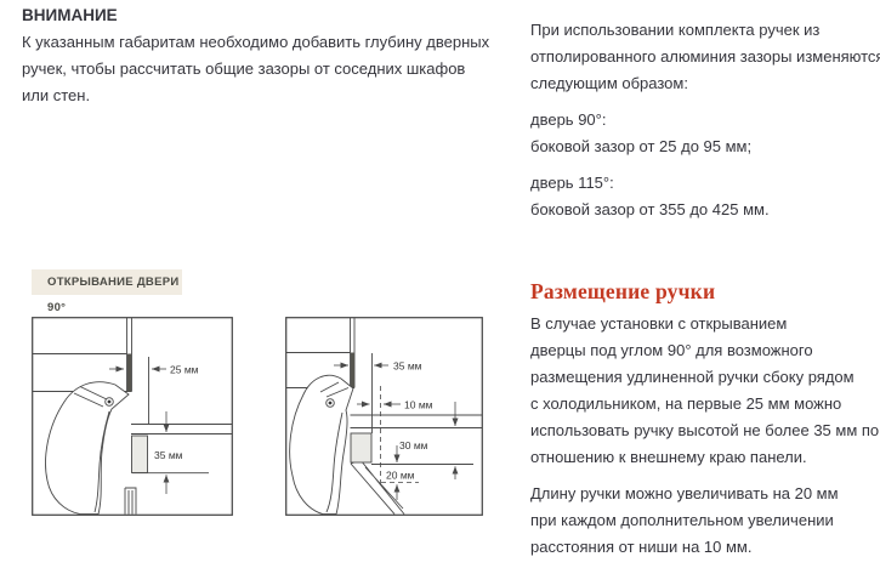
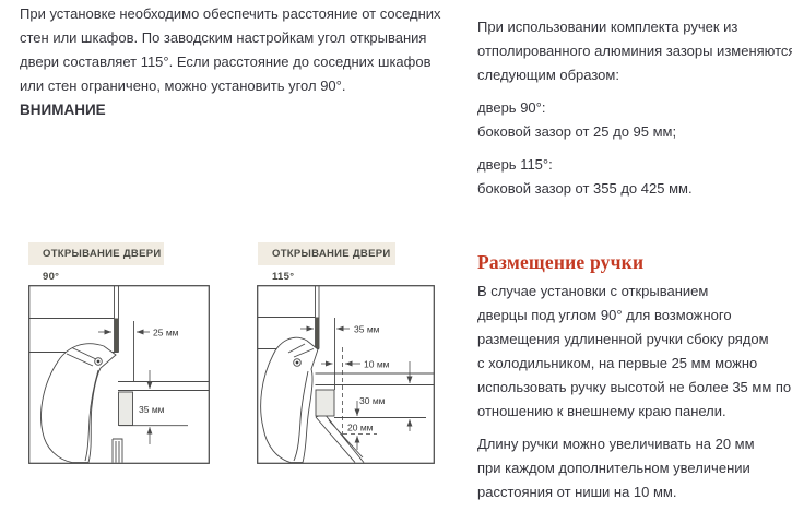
+ При установке необходимо обеспечить расстояние от соседних
+ стен или шкафов. По заводским настройкам угол открывания
+ двери составляет 115°. Если расстояние до соседних шкафов
+ или стен ограничено, можно установить угол 90°.
  ВНИМАНИЕ
- К указанным габаритам необходимо добавить глубину дверных
- ручек, чтобы рассчитать общие зазоры от соседних шкафов
- или стен.
  При использовании комплекта ручек из
  отполированного алюминия зазоры изменяютс
  следующим образом:
  дверь 90°:
  боковой зазор от 25 до 95 мм;
  дверь 115°:
  боковой зазор от 355 до 425 мм.
  ОТКРЫВАНИЕ ДВЕРИ 90°
+ ОТКРЫВАНИЕ ДВЕРИ 115°
  25 мм
  35 мм
  35 мм
  10 мм
  30 мм
  20 мм
  Размещение ручки
  В случае установки с открыванием
  дверцы под углом 90° для возможного
  размещения удлиненной ручки сбоку рядом
  с холодильником, на первые 25 мм можно
  использовать ручку высотой не более 35 мм по
  отношению к внешнему краю панели.
  Длину ручки можно увеличивать на 20 мм
  при каждом дополнительном увеличении
  расстояния от ниши на 10 мм.
